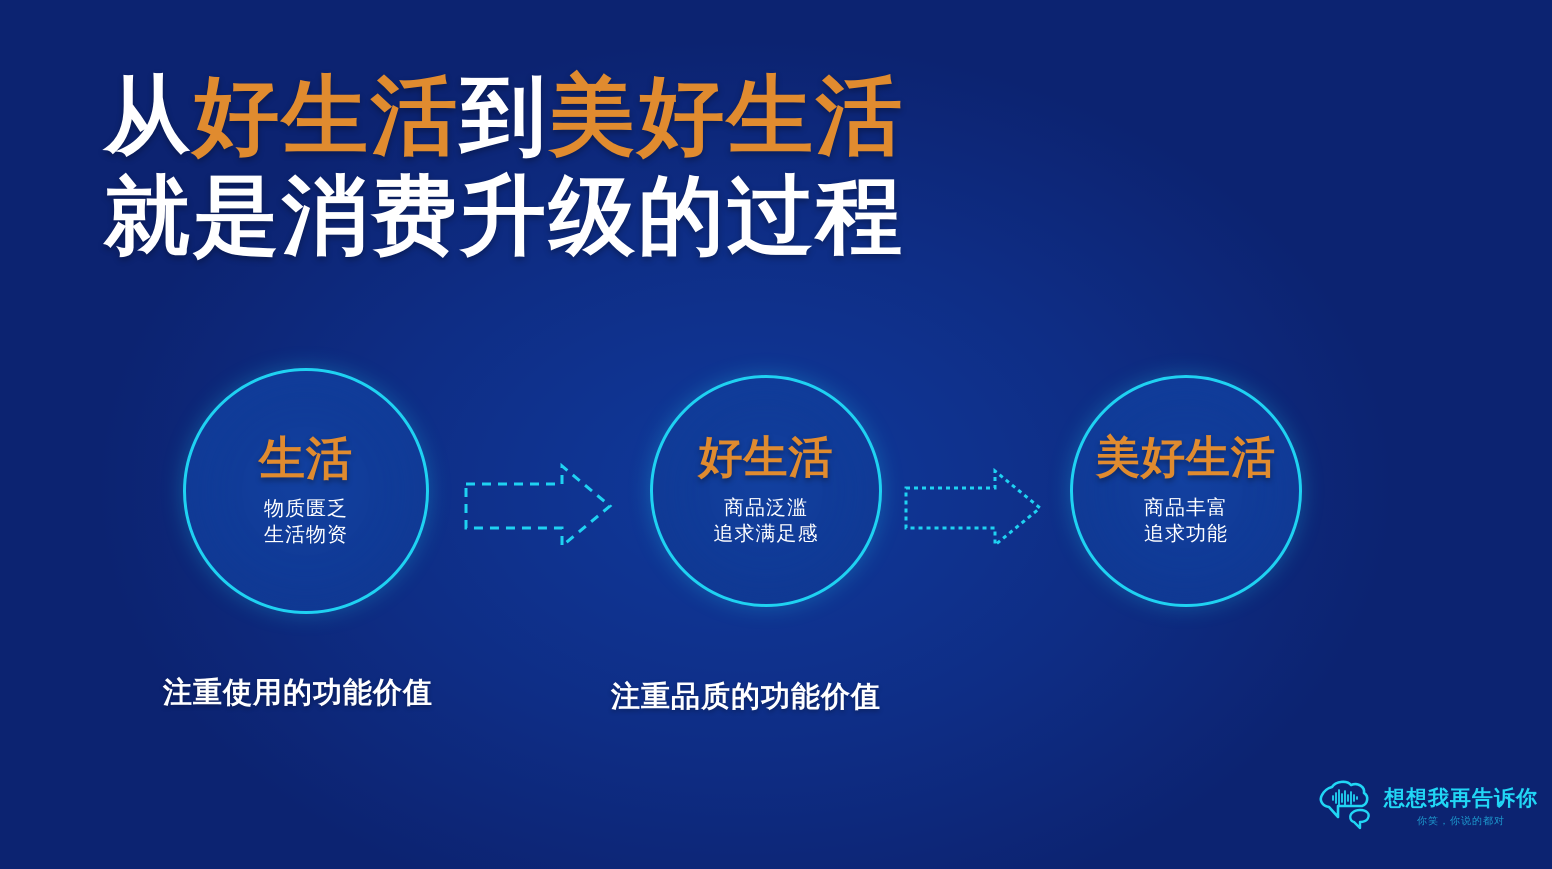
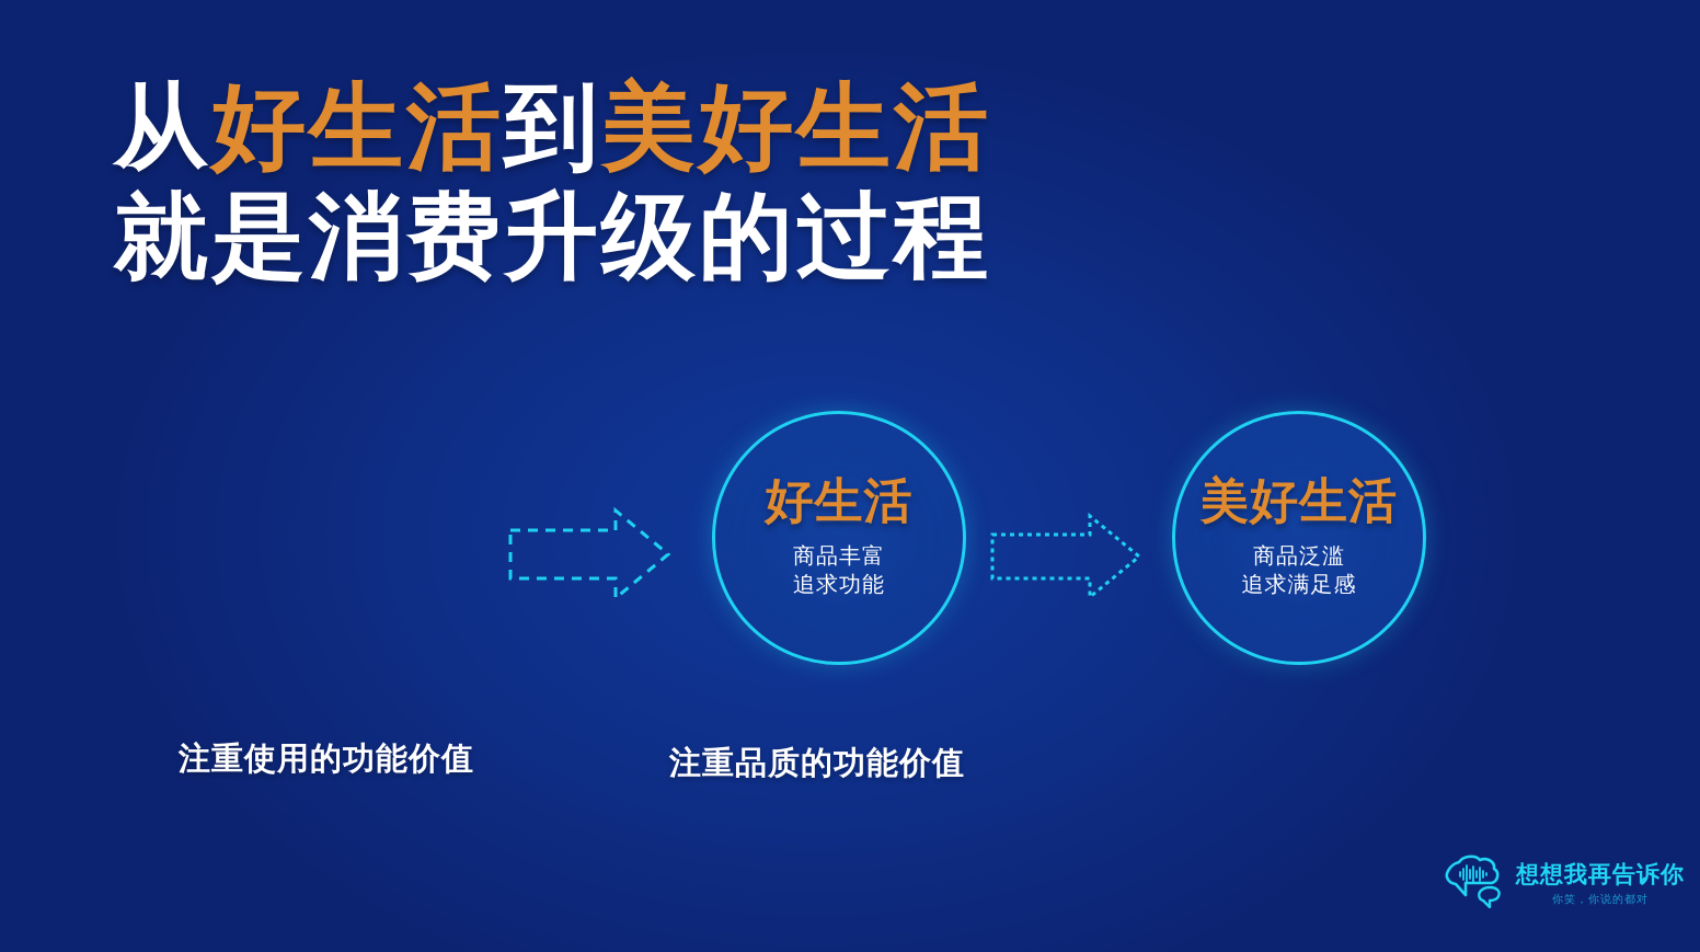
  从好生活到美好生活
  就是消费升级的过程
- 生活
- 物质匮乏
- 生活物资
  好生活
- 商品泛滥
+ 商品丰富
- 追求满足感
+ 追求功能
  美好生活
- 商品丰富
+ 商品泛滥
- 追求功能
+ 追求满足感
  注重使用的功能价值
  注重品质的功能价值
  想想我再告诉你
  你笑，你说的都对
